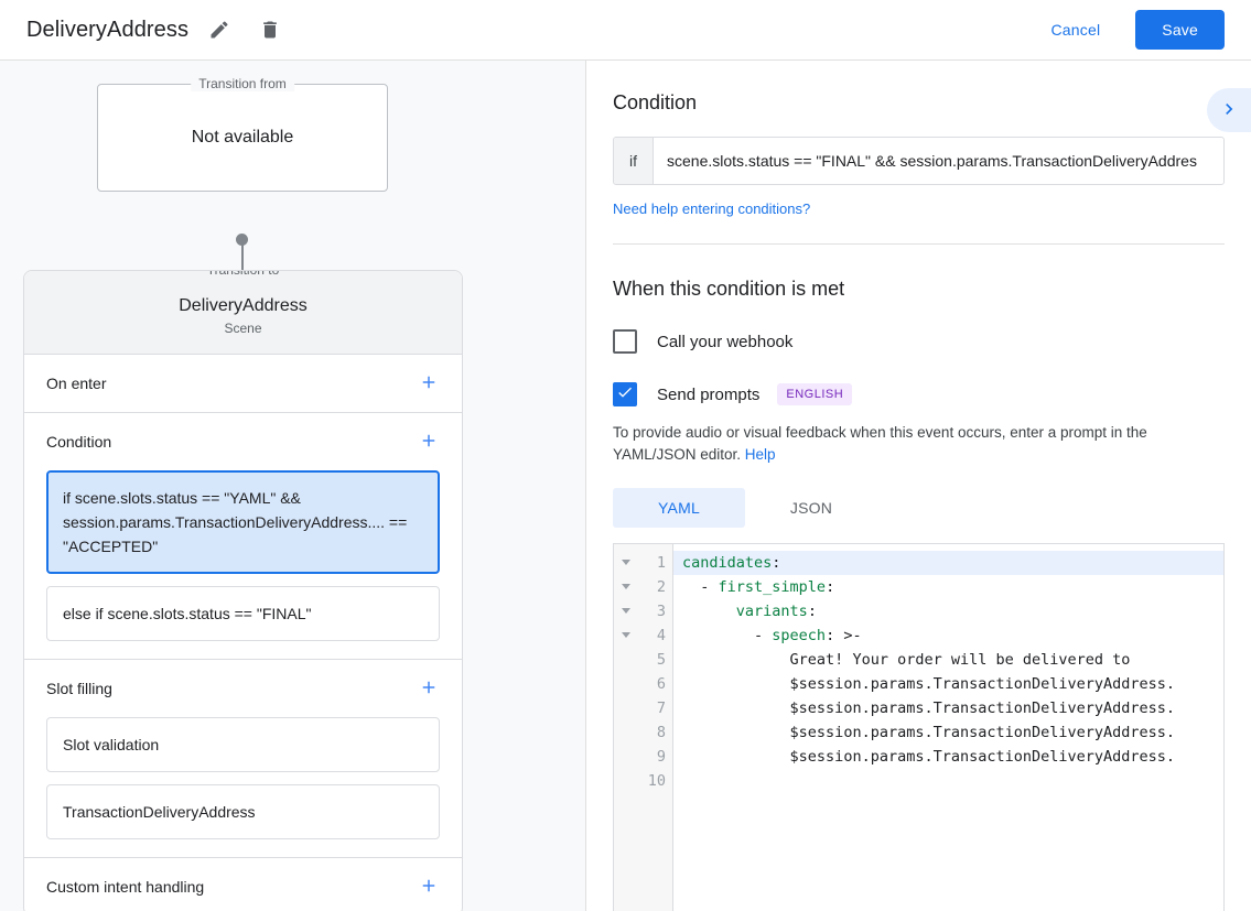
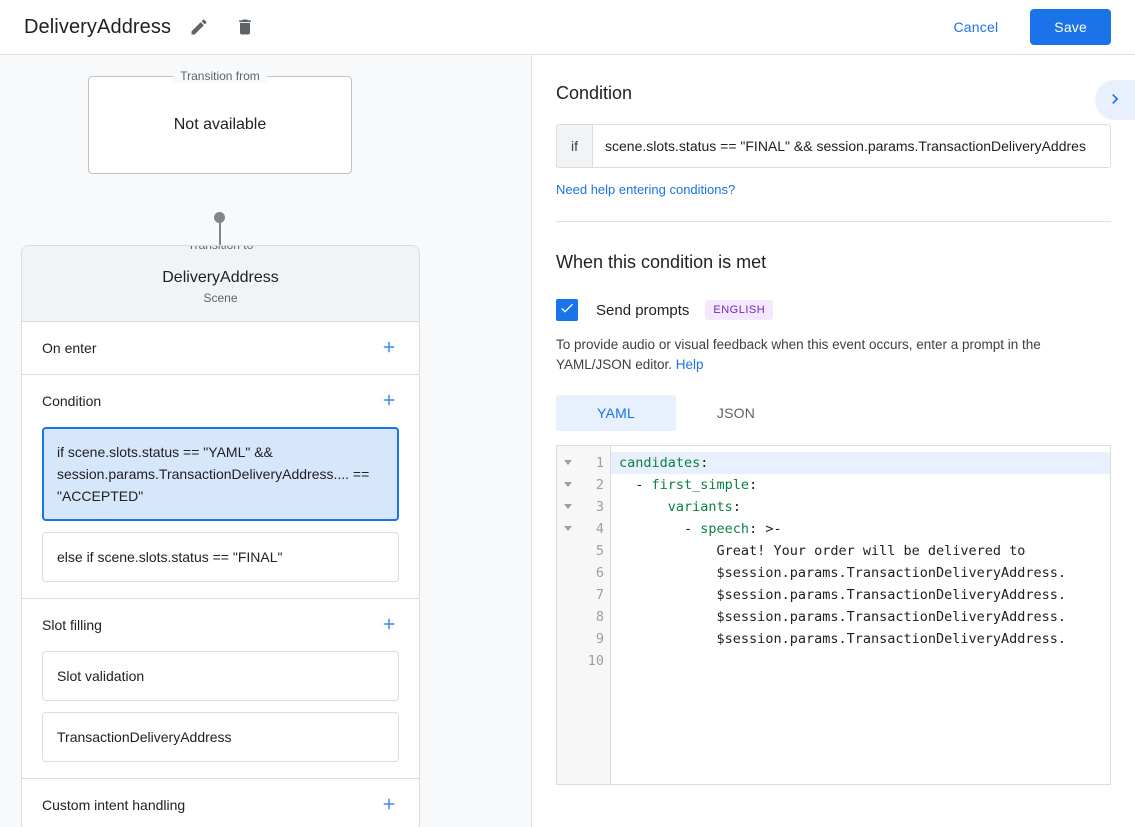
  DeliveryAddress
  Cancel
  Save
  Transition from
  Not available
  DeliveryAddress
  Scene
  On enter
  Condition
  if scene.slots.status == "YAML" && session.params.TransactionDeliveryAddress.... == "ACCEPTED"
  else if scene.slots.status == "FINAL"
  Slot filling
  Slot validation
  TransactionDeliveryAddress
  Custom intent handling
  Condition
  if
  scene.slots.status == "FINAL" && session.params.TransactionDeliveryAddres
  Need help entering conditions?
  When this condition is met
- Call your webhook
  Send prompts
  ENGLISH
  To provide audio or visual feedback when this event occurs, enter a prompt in the YAML/JSON editor. Help
  YAML
  JSON
  1
  2
  3
  4
  5
  6
  7
  8
  9
  10
  candidates:
  - first_simple:
  variants:
  - speech: >-
  Great! Your order will be delivered to
  $session.params.TransactionDeliveryAddress.
  $session.params.TransactionDeliveryAddress.
  $session.params.TransactionDeliveryAddress.
  $session.params.TransactionDeliveryAddress.
